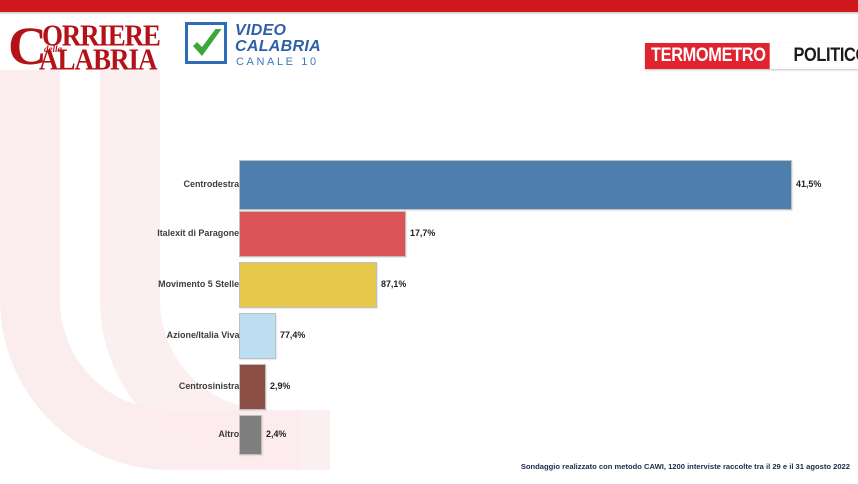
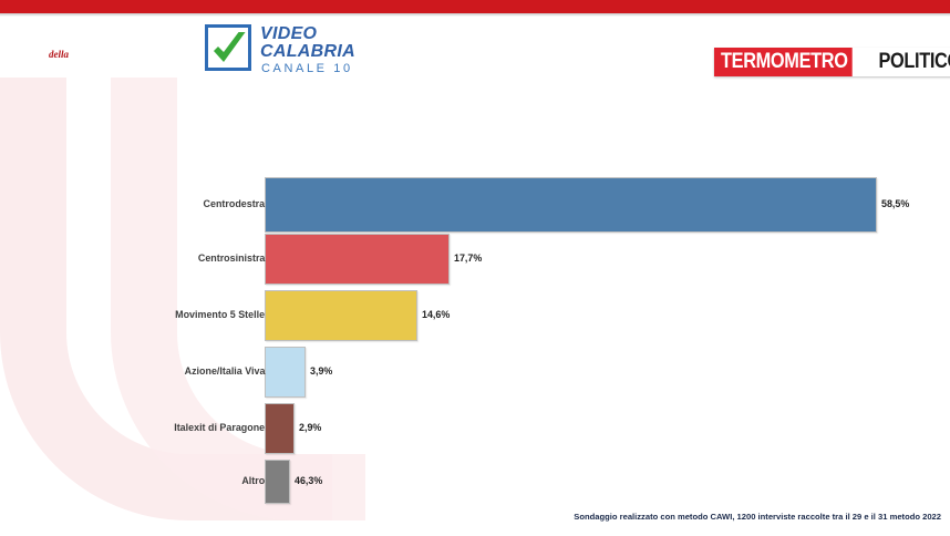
- C
- ORRIERE
- ALABRIA
  della
  VIDEO
  CALABRIA
  CANALE 10
  TERMOMETRO
  POLITIC
  Centrodestra
- 41,5%
+ 58,5%
- Italexit di Paragone
+ Centrosinistra
  17,7%
  Movimento 5 Stelle
- 87,1%
+ 14,6%
  Azione/Italia Viva
- 77,4%
+ 3,9%
- Centrosinistra
+ Italexit di Paragone
  2,9%
  Altro
- 2,4%
+ 46,3%
- Sondaggio realizzato con metodo CAWI, 1200 interviste raccolte tra il 29 e il 31 agosto 2022
+ Sondaggio realizzato con metodo CAWI, 1200 interviste raccolte tra il 29 e il 31 metodo 2022
